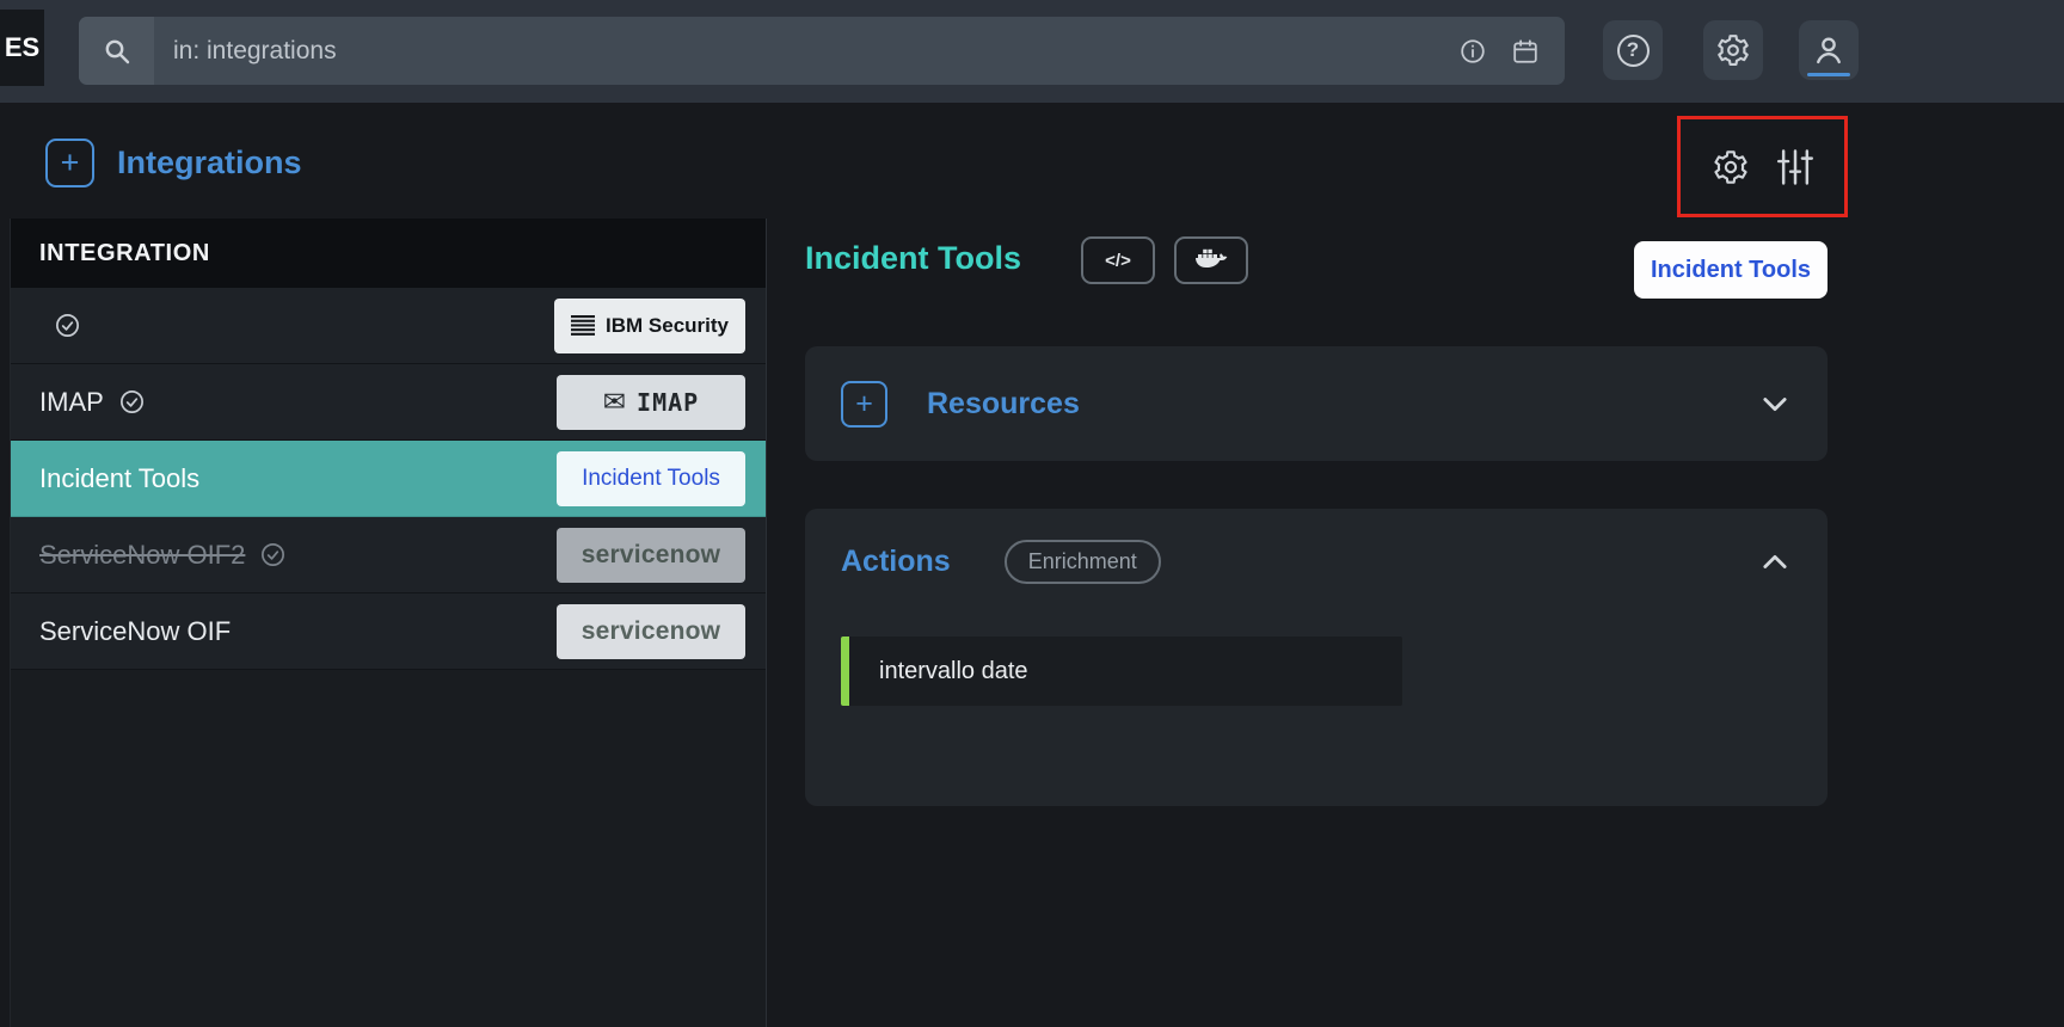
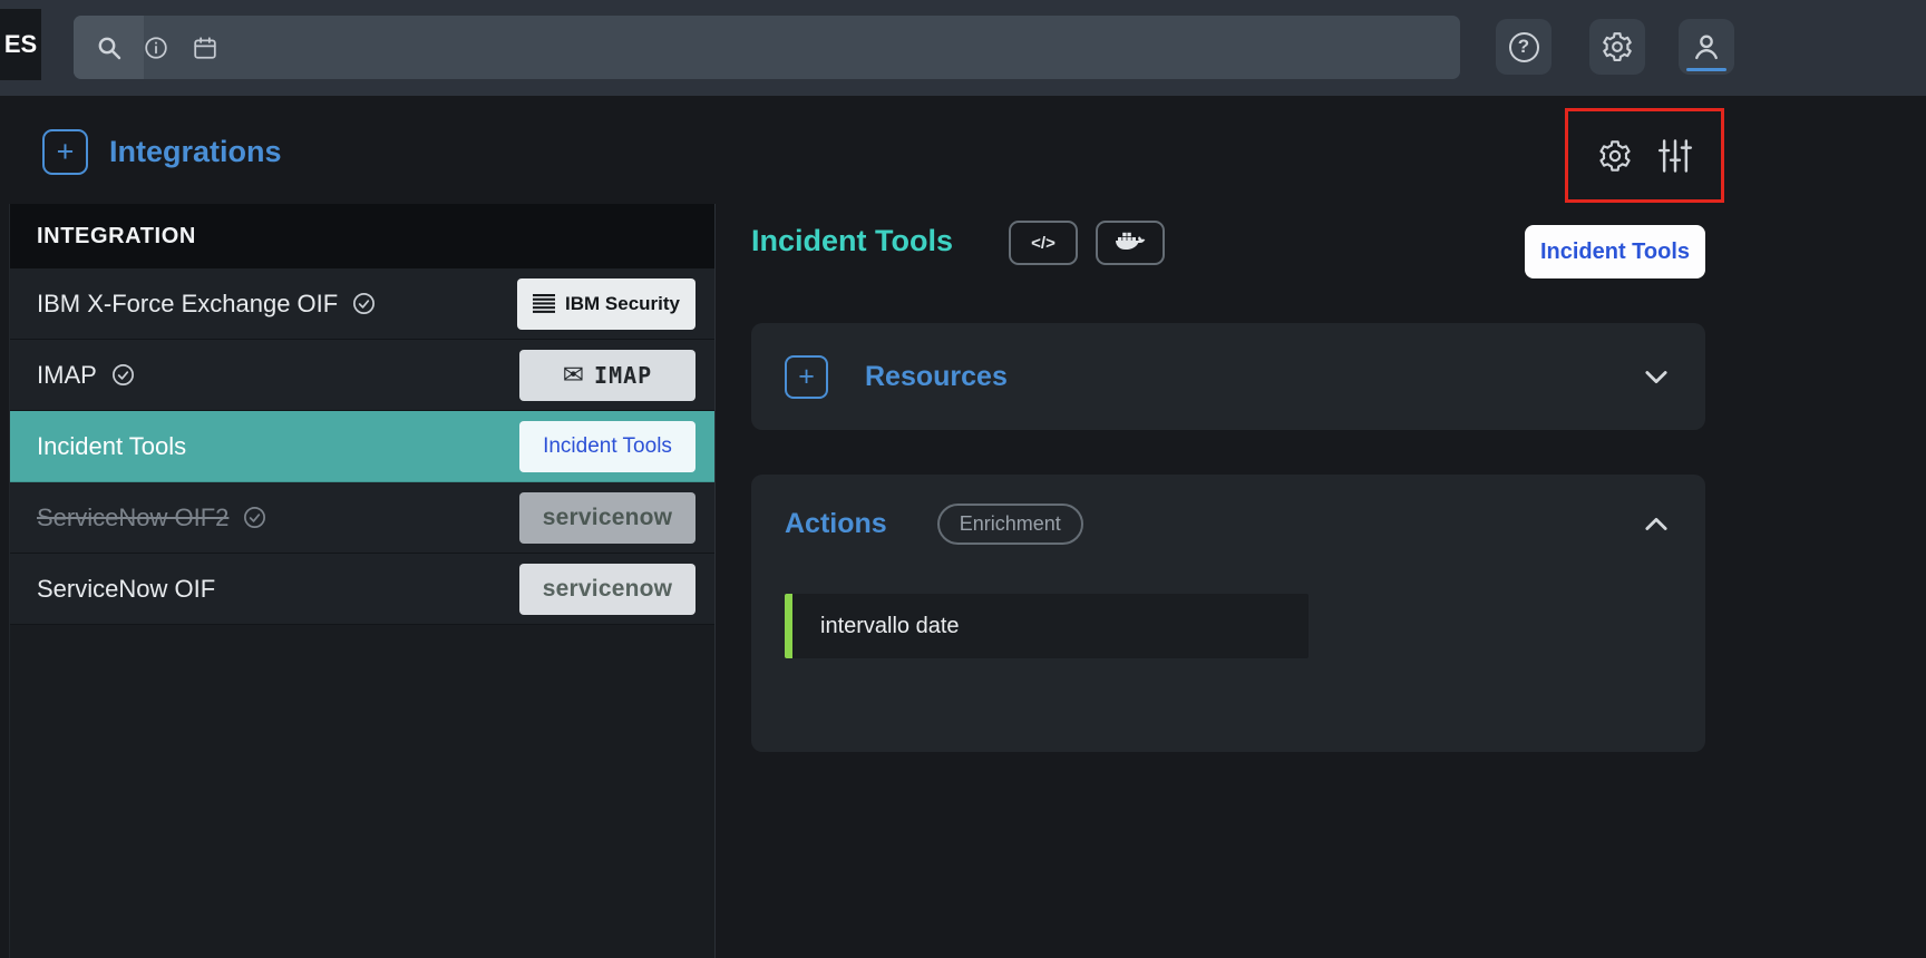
  ES
- in: integrations
  ?
  +
  Integrations
  INTEGRATION
+ IBM X-Force Exchange OIF
  IBM Security
  IMAP
  ✉
  IMAP
  Incident Tools
  Incident Tools
  ServiceNow OIF2
  servicenow
  ServiceNow OIF
  servicenow
  Incident Tools
  </>
  Incident Tools
  +
  Resources
  Actions
  Enrichment
  intervallo date
